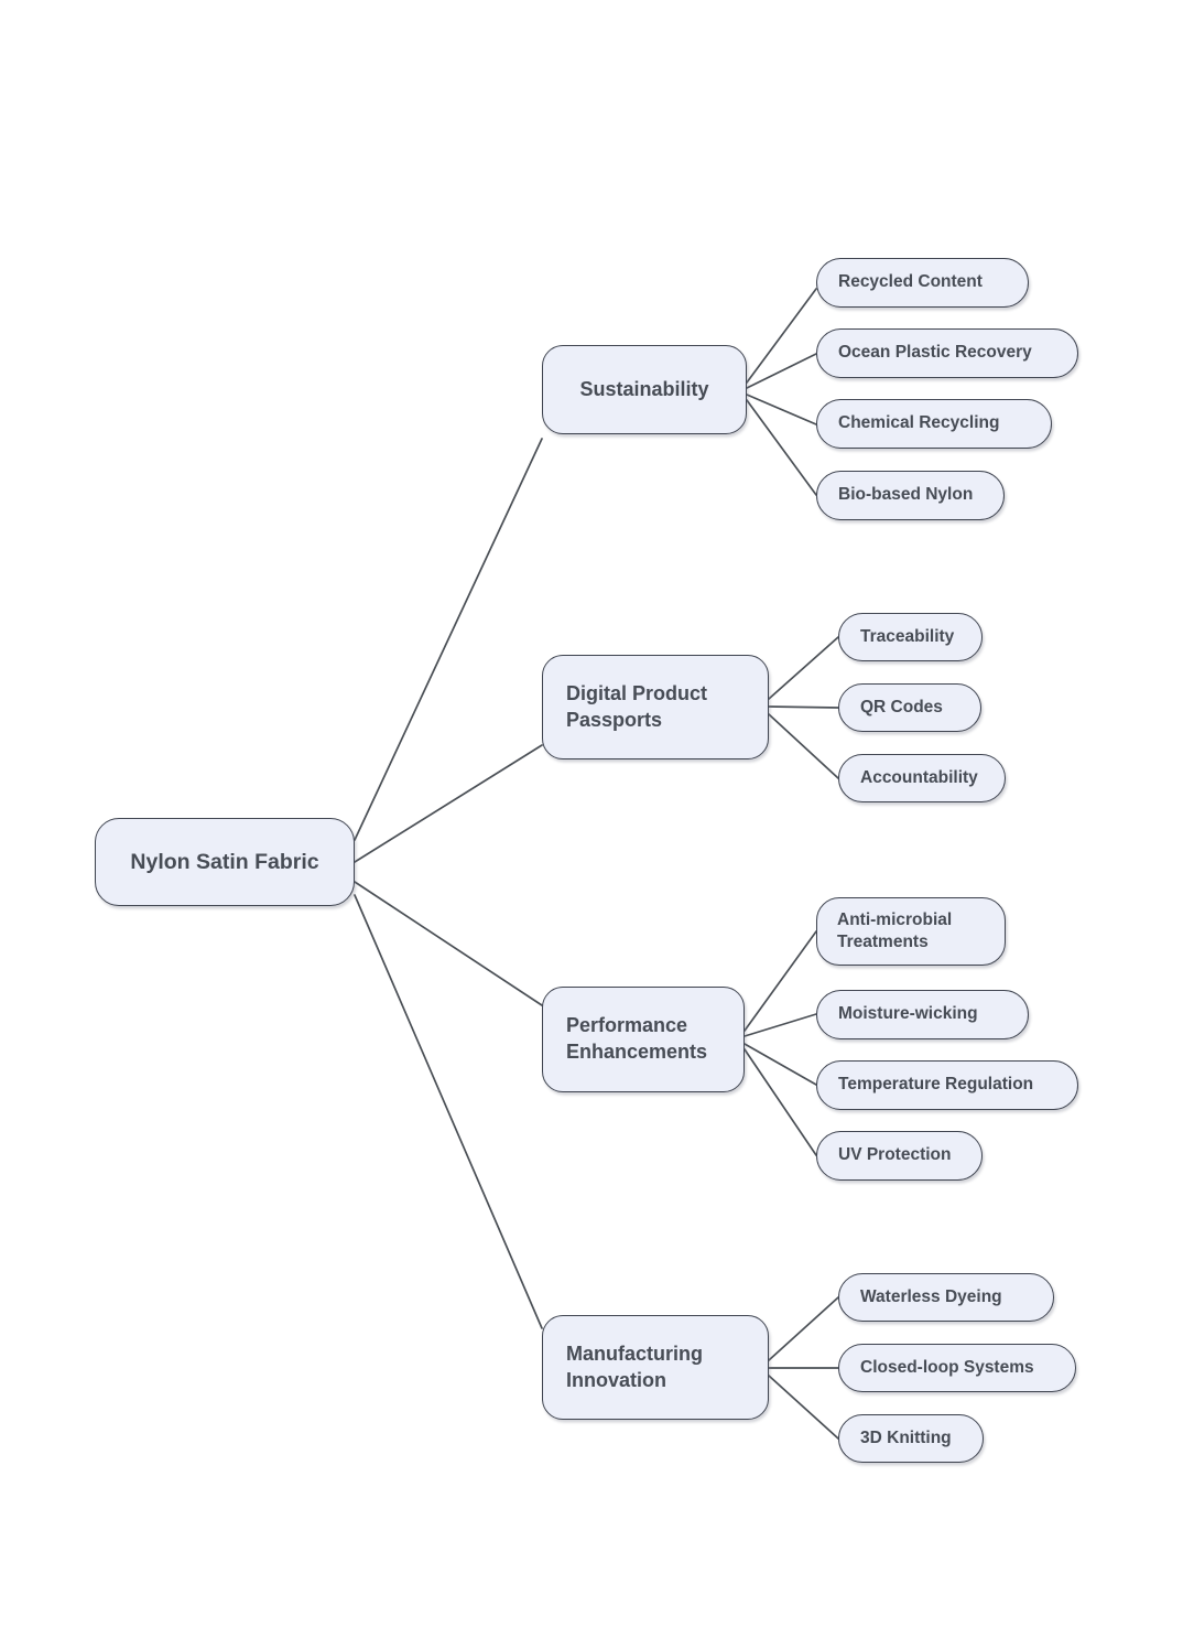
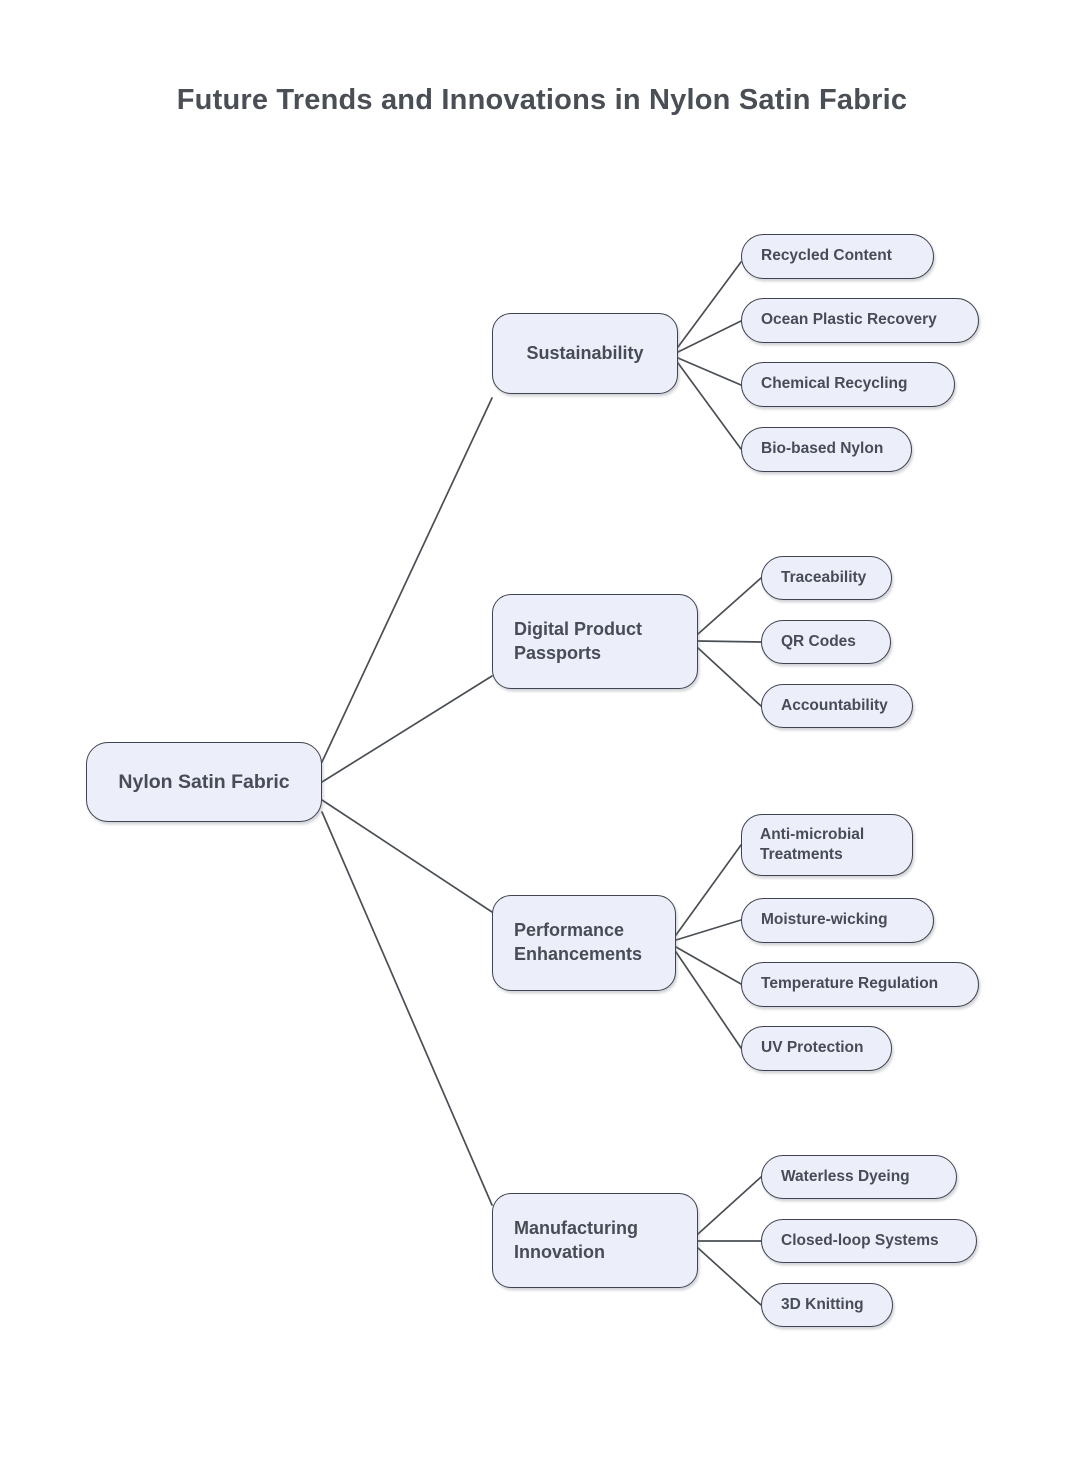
+ Future Trends and Innovations in Nylon Satin Fabric
  Nylon Satin Fabric
  Sustainability
  Recycled Content
  Ocean Plastic Recovery
  Chemical Recycling
  Bio-based Nylon
  Digital Product
  Passports
  Traceability
  QR Codes
  Accountability
  Performance
  Enhancements
  Anti-microbial
  Treatments
  Moisture-wicking
  Temperature Regulation
  UV Protection
  Manufacturing
  Innovation
  Waterless Dyeing
  Closed-loop Systems
  3D Knitting
